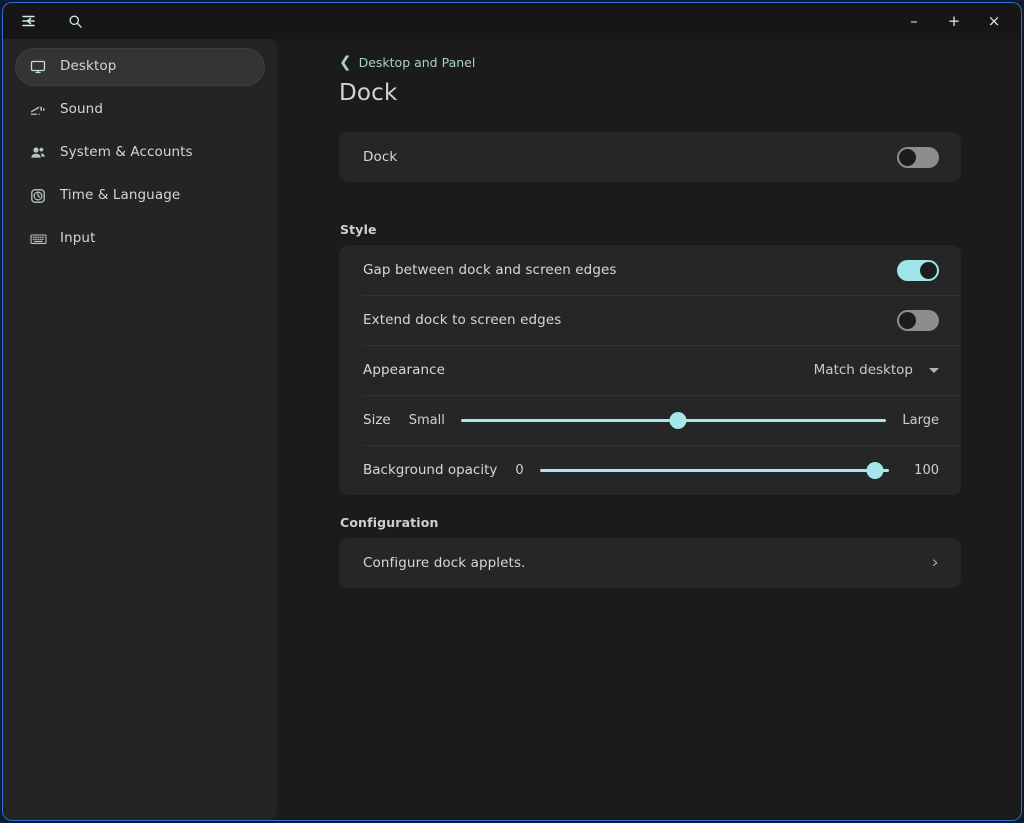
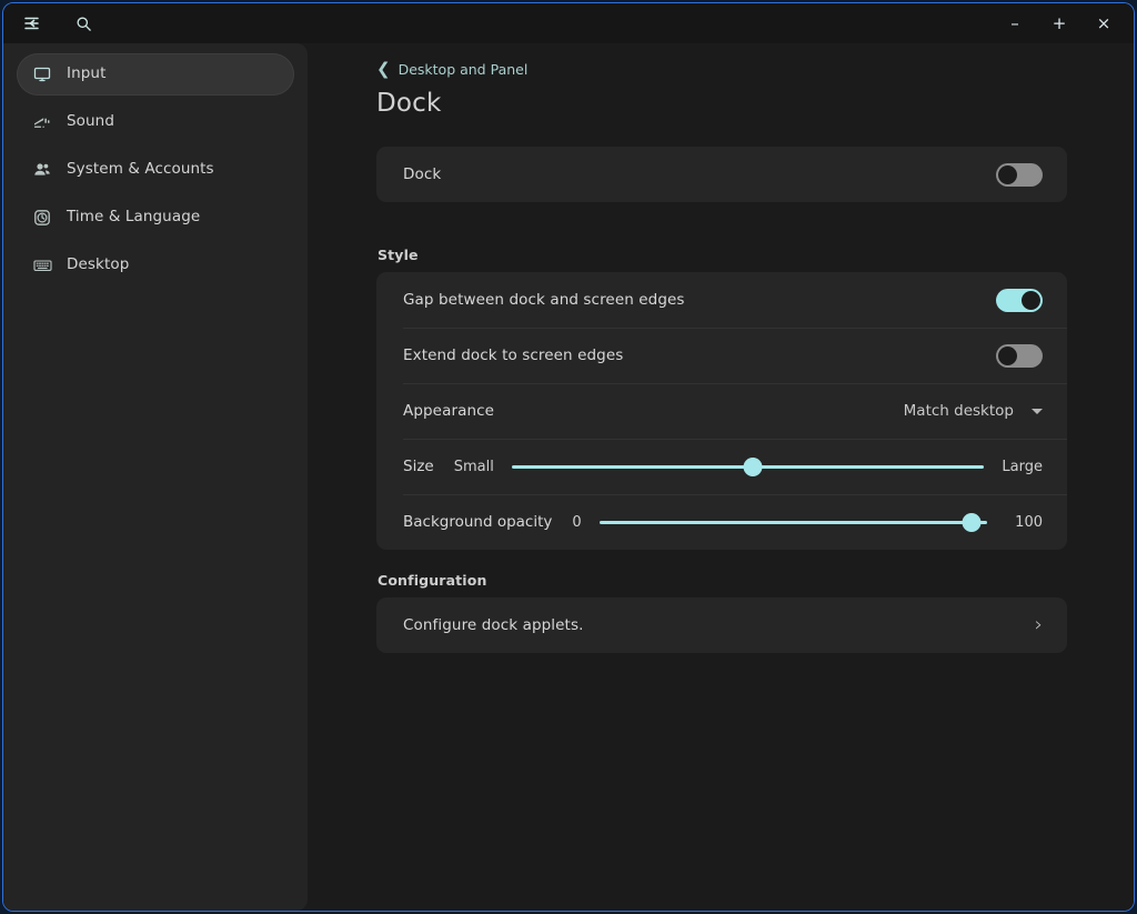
  –
  +
  ×
- Desktop
+ Input
  Sound
  System & Accounts
  Time & Language
- Input
+ Desktop
  ❮
  Desktop and Panel
  Dock
  Dock
  Style
  Gap between dock and screen edges
  Extend dock to screen edges
  Appearance
  Match desktop
  Size
  Small
  Large
  Background opacity
  0
  100
  Configuration
  Configure dock applets.
  ›
